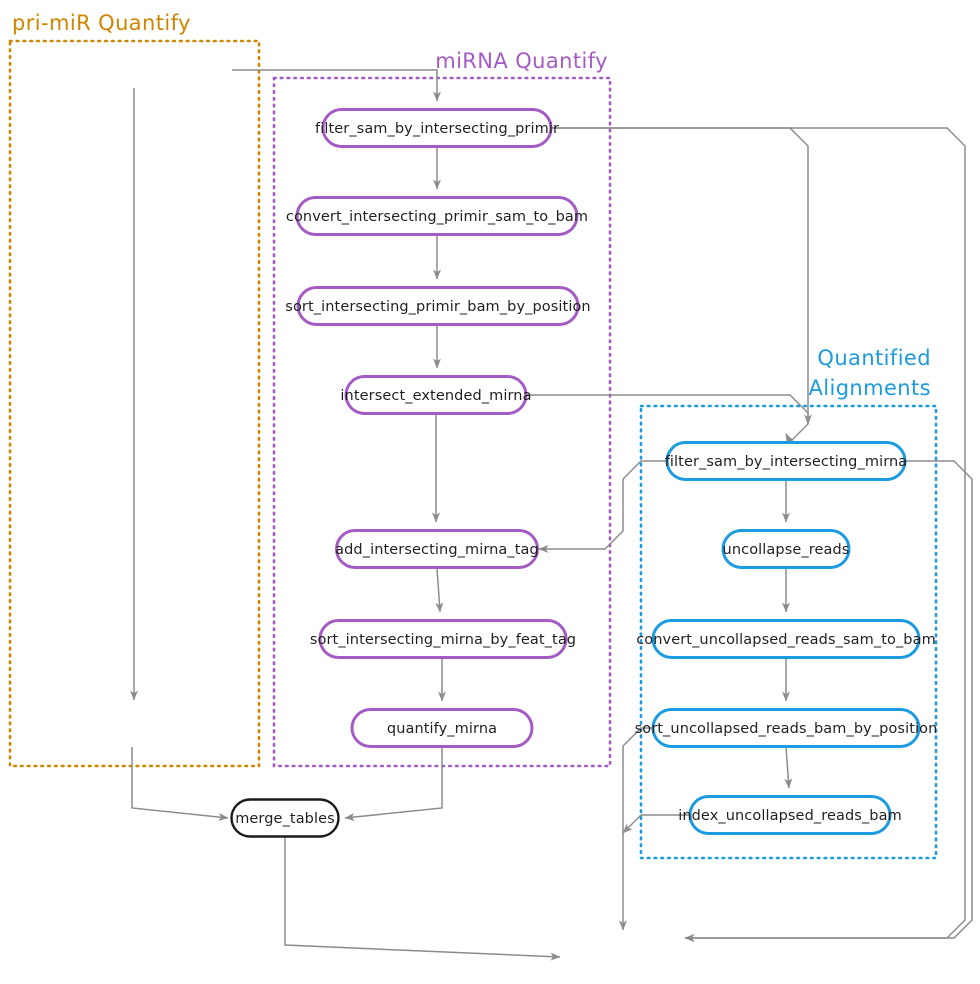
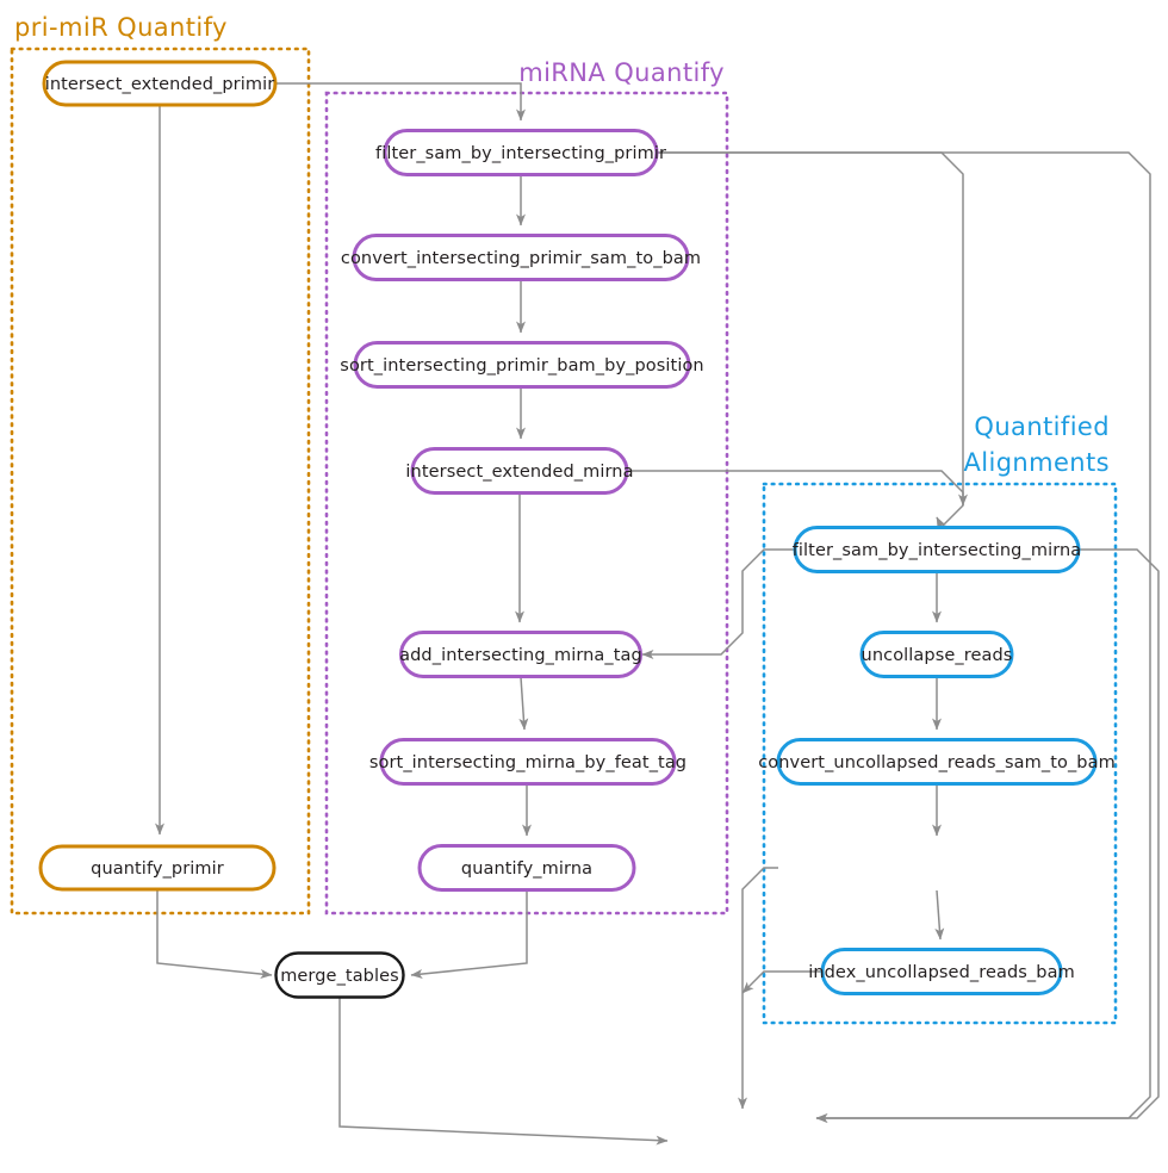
+ intersect_extended_primir
+ quantify_primir
  filter_sam_by_intersecting_primir
  convert_intersecting_primir_sam_to_bam
  sort_intersecting_primir_bam_by_position
  intersect_extended_mirna
  add_intersecting_mirna_tag
  sort_intersecting_mirna_by_feat_tag
  quantify_mirna
  filter_sam_by_intersecting_mirna
  uncollapse_reads
  convert_uncollapsed_reads_sam_to_bam
- sort_uncollapsed_reads_bam_by_position
  index_uncollapsed_reads_bam
  merge_tables
  pri-miR Quantify
  miRNA Quantify
  Quantified
  Alignments
